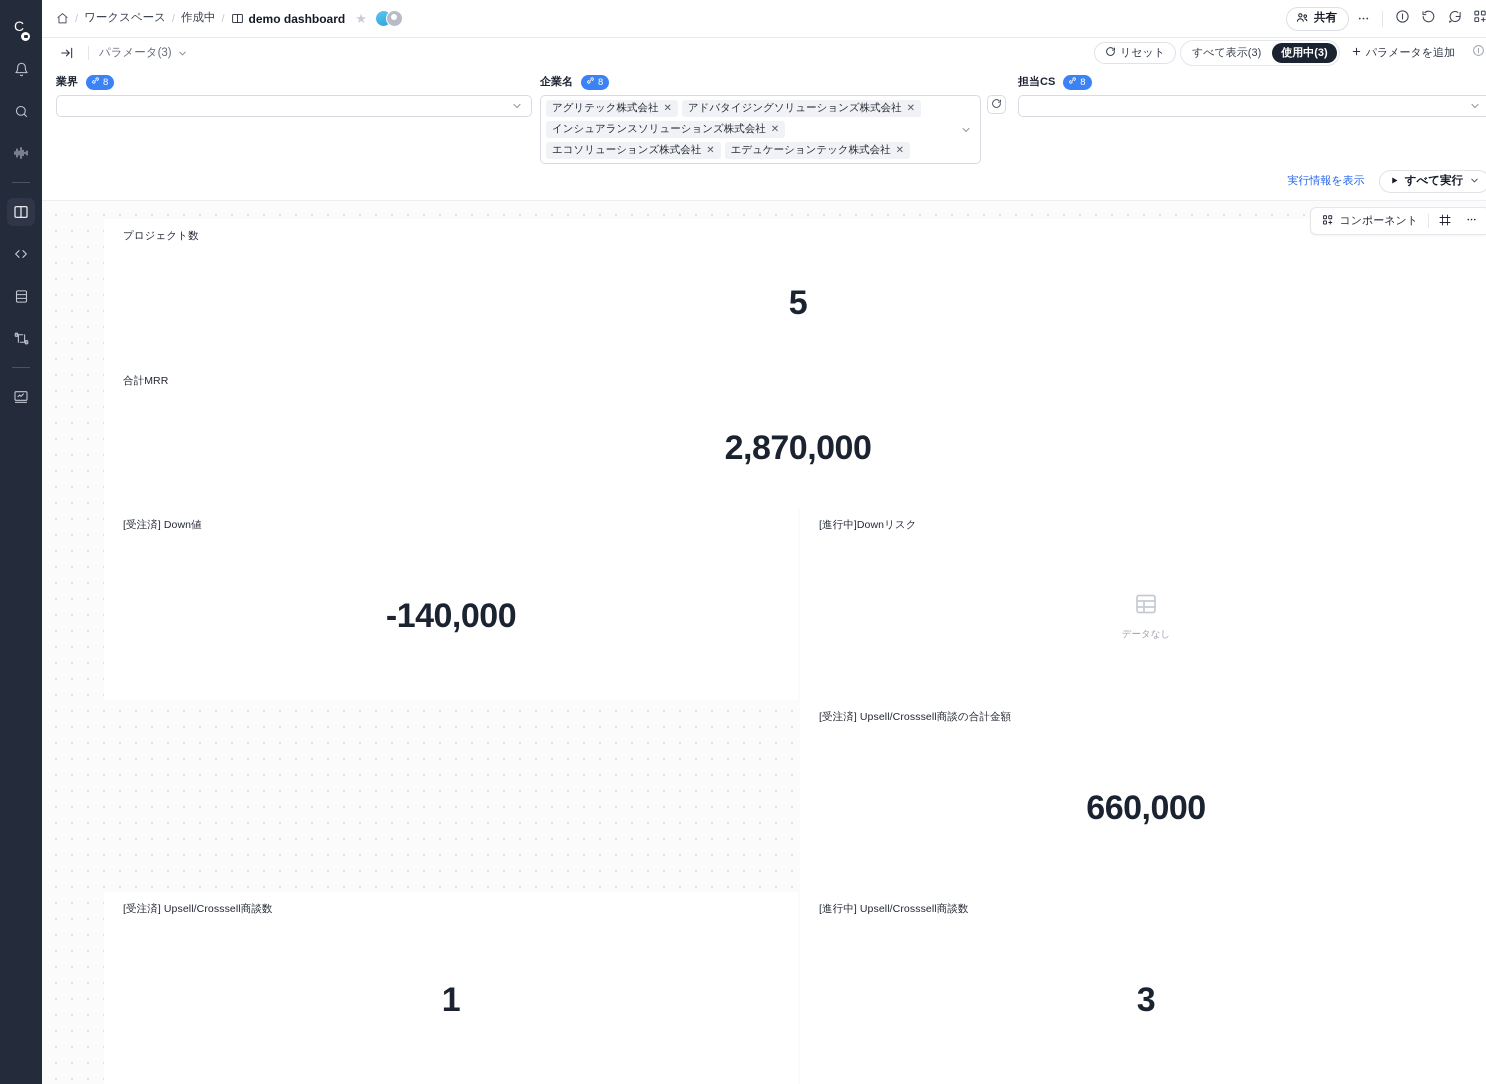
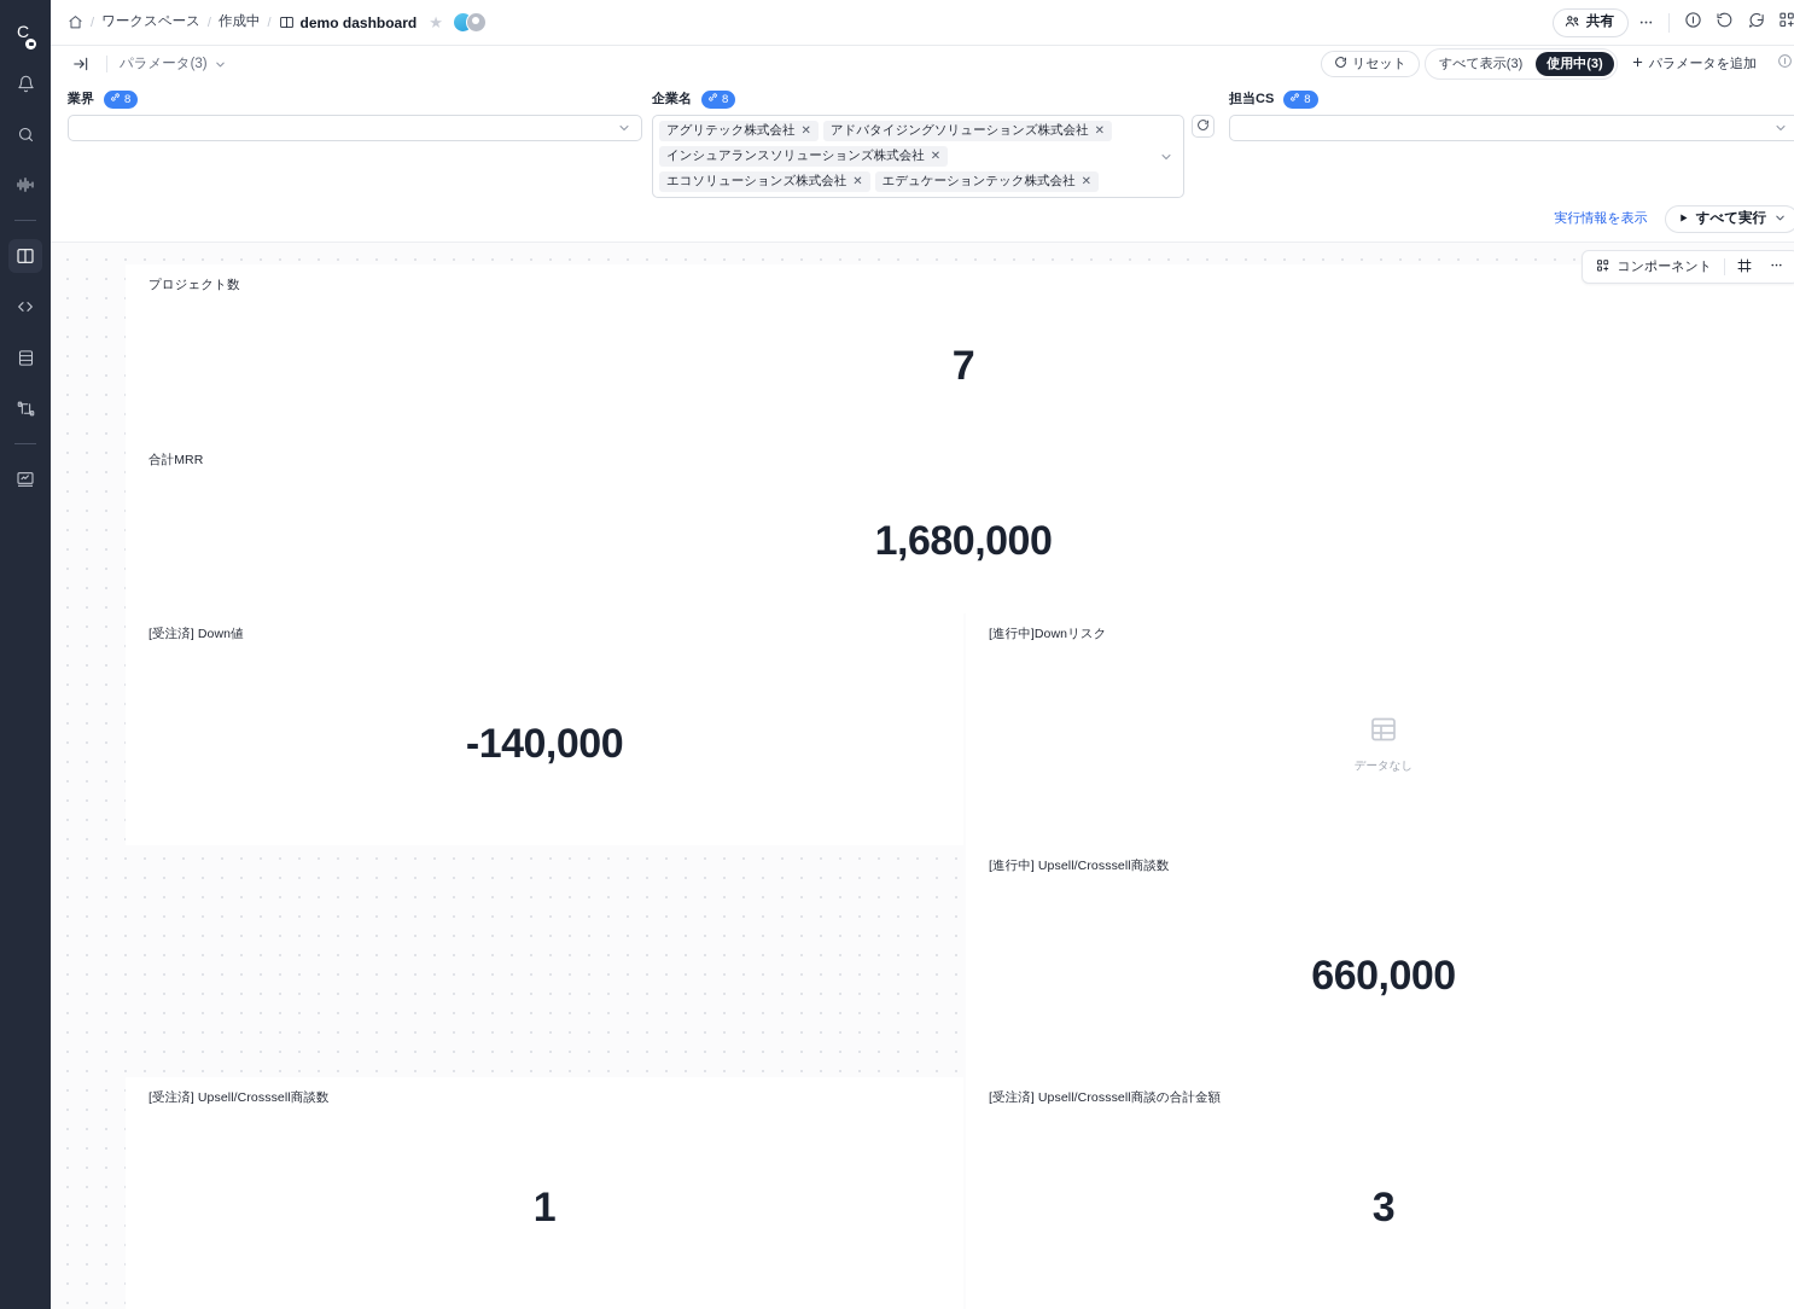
  C
  /
  ワークスペース
  /
  作成中
  /
  demo dashboard
  ★
  共有
  パラメータ(3)
  リセット
  すべて表示(3)
  使用中(3)
  パラメータを追加
  業界
  8
  企業名
  8
  アグリテック株式会社
  ✕
  アドバタイジングソリューションズ株式会社
  ✕
  インシュアランスソリューションズ株式会社
  ✕
  エコソリューションズ株式会社
  ✕
  エデュケーションテック株式会社
  ✕
  担当CS
  8
  実行情報を表示
  すべて実行
  コンポーネント
  プロジェクト数
- 5
+ 7
  合計MRR
- 2,870,000
+ 1,680,000
  [受注済] Down値
  -140,000
  [進行中]Downリスク
  データなし
- [受注済] Upsell/Crosssell商談の合計金額
+ [進行中] Upsell/Crosssell商談数
  660,000
  [受注済] Upsell/Crosssell商談数
  1
- [進行中] Upsell/Crosssell商談数
+ [受注済] Upsell/Crosssell商談の合計金額
  3
